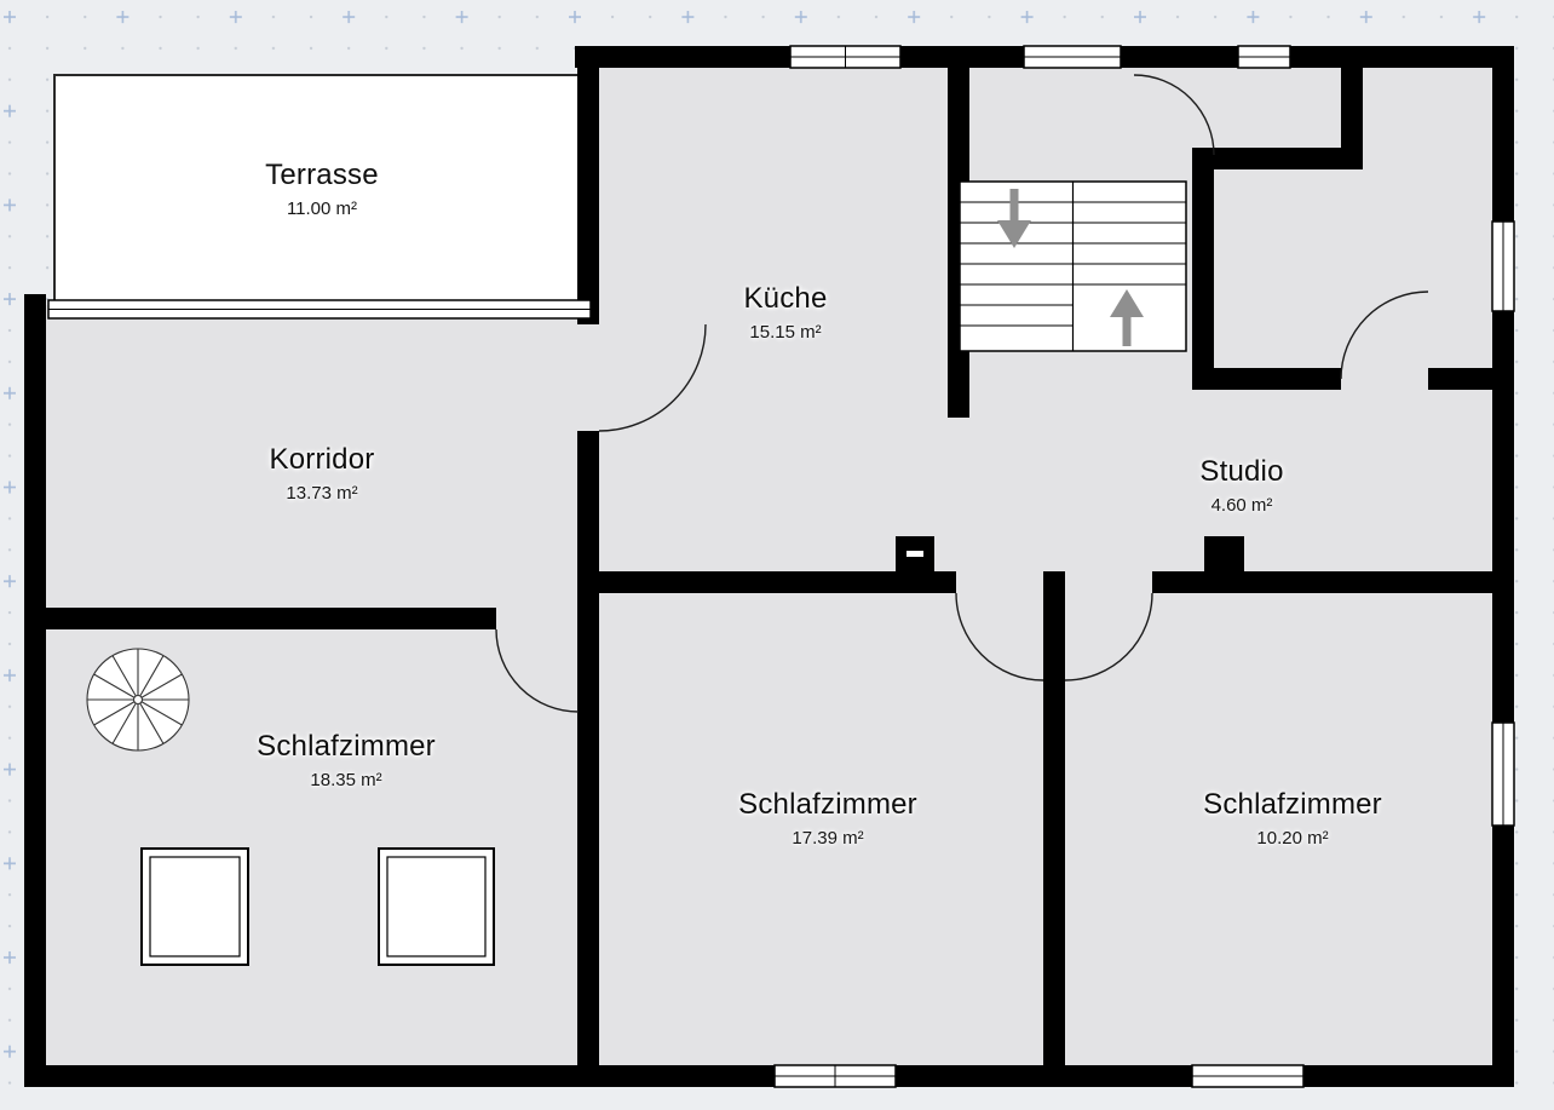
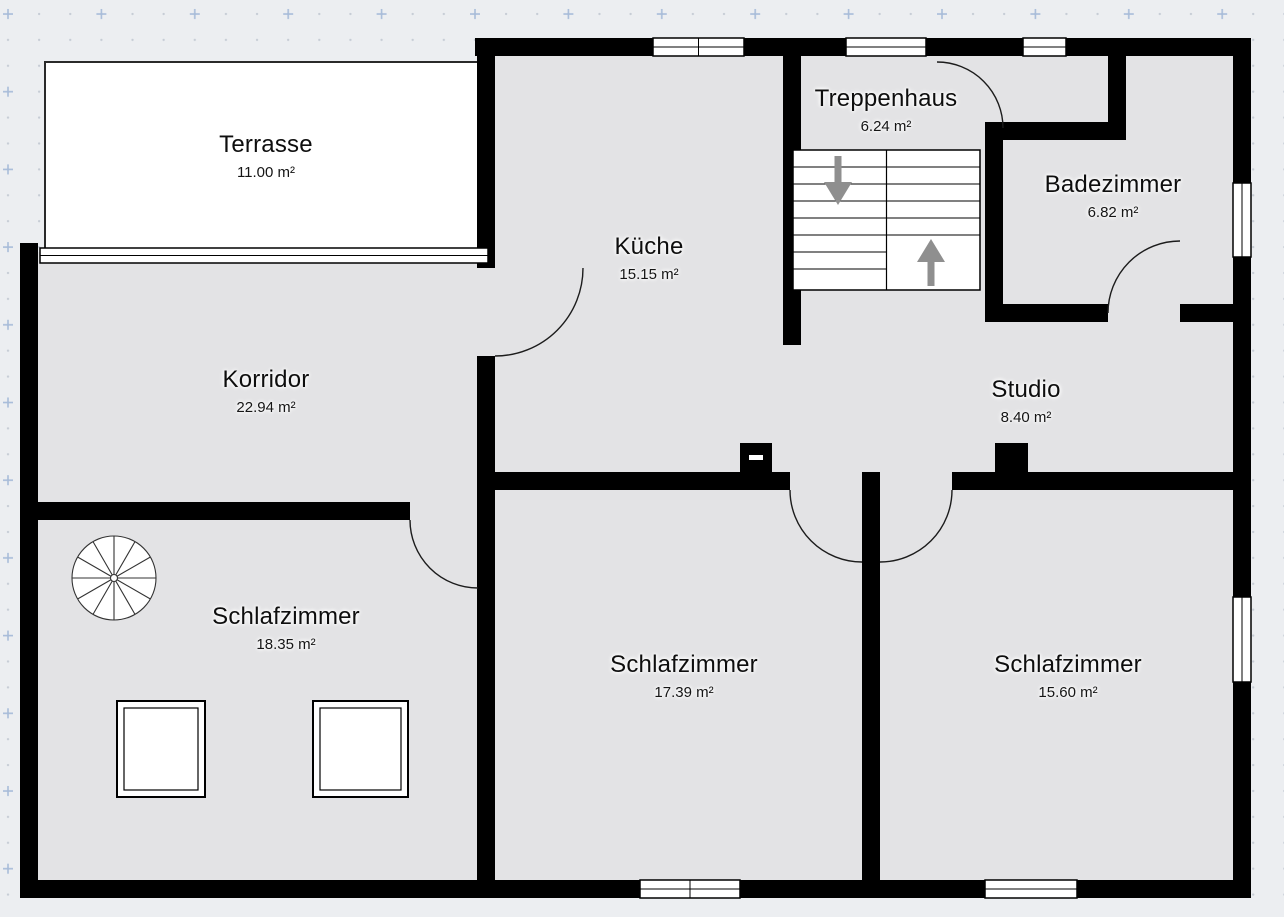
  Terrasse
  11.00 m²
  Küche
  15.15 m²
+ Treppenhaus
+ 6.24 m²
+ Badezimmer
+ 6.82 m²
  Korridor
- 13.73 m²
+ 22.94 m²
  Studio
- 4.60 m²
+ 8.40 m²
  Schlafzimmer
  18.35 m²
  Schlafzimmer
  17.39 m²
  Schlafzimmer
- 10.20 m²
+ 15.60 m²
